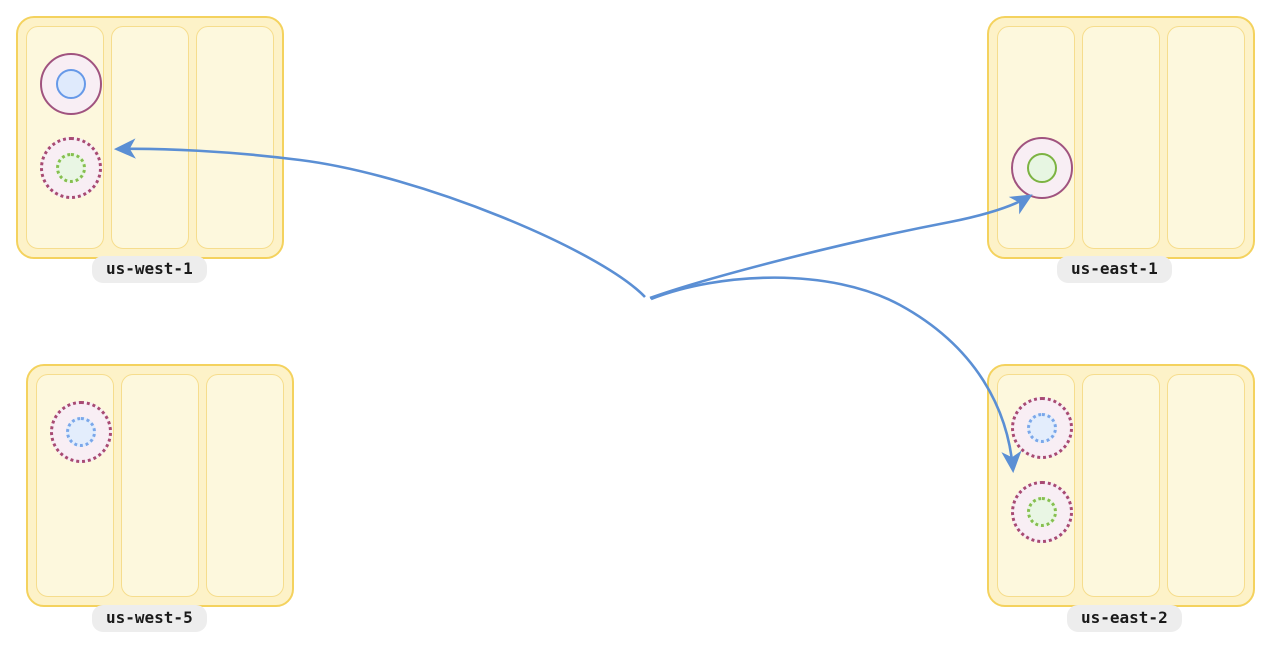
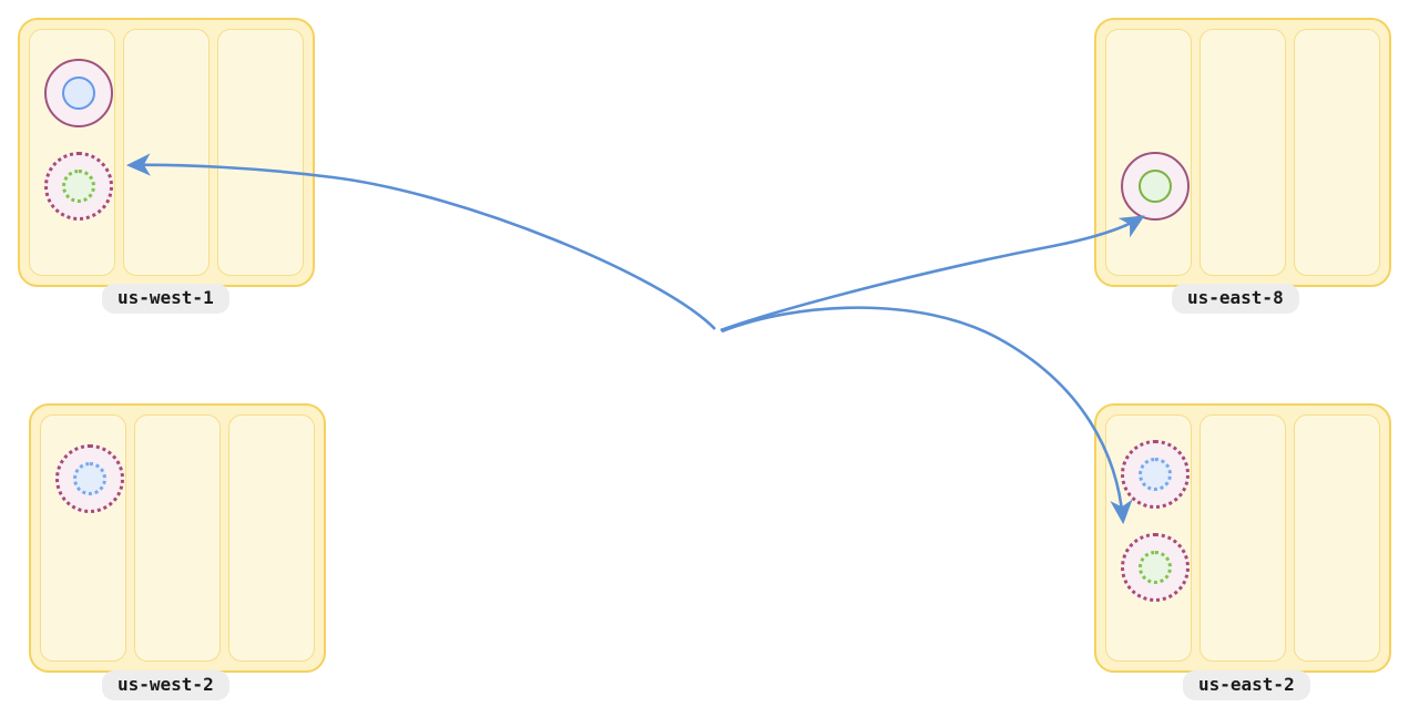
  us-west-1
- us-east-1
+ us-east-8
- us-west-5
+ us-west-2
  us-east-2
